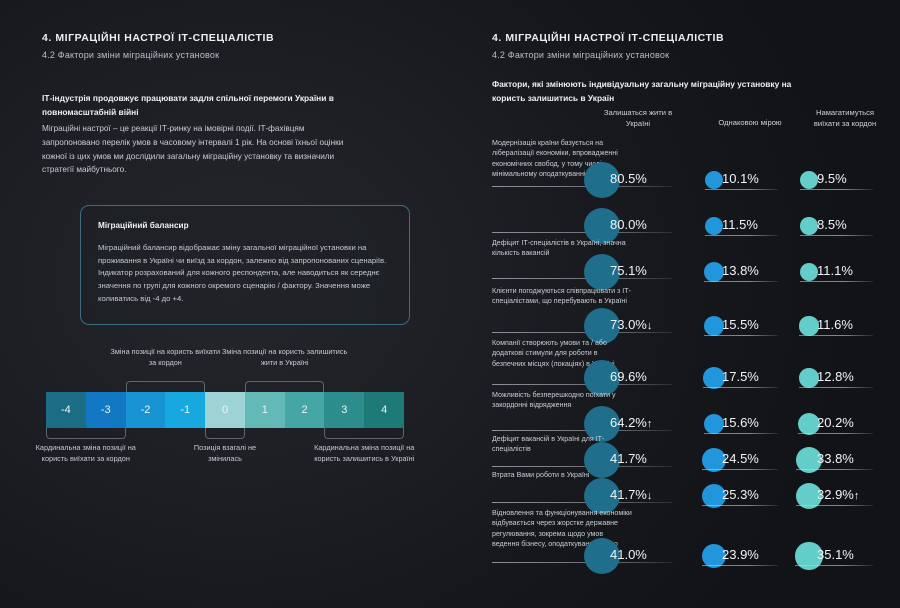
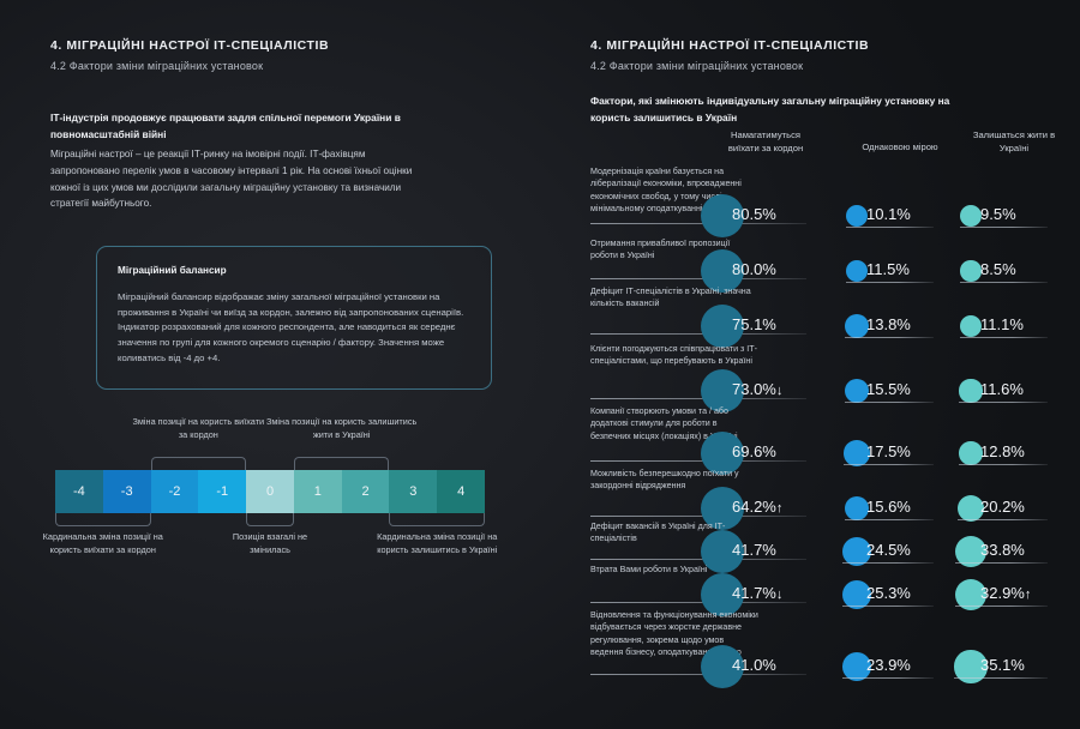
  4. МІГРАЦІЙНІ НАСТРОЇ ІТ-СПЕЦІАЛІСТІВ
  4.2 Фактори зміни міграційних установок
  ІТ-індустрія продовжує працювати задля спільної перемоги України в повномасштабній війні
  Міграційні настрої – це реакції ІТ-ринку на імовірні події. ІТ-фахівцям запропоновано перелік умов в часовому інтервалі 1 рік. На основі їхньої оцінки кожної із цих умов ми дослідили загальну міграційну установку та визначили стратегії майбутнього.
  Міграційний балансир
  Міграційний балансир відображає зміну загальної міграційної установки на проживання в Україні чи виїзд за кордон, залежно від запропонованих сценаріїв. Індикатор розрахований для кожного респондента, але наводиться як середнє значення по групі для кожного окремого сценарію / фактору. Значення може коливатись від -4 до +4.
  -4
  -3
  -2
  -1
  0
  1
  2
  3
  4
  4. МІГРАЦІЙНІ НАСТРОЇ ІТ-СПЕЦІАЛІСТІВ
  4.2 Фактори зміни міграційних установок
  Фактори, які змінюють індивідуальну загальну міграційну установку на користь залишитись в Україн
- Залишаться жити в Україні
+ Намагатимуться виїхати за кордон
  Однаковою мірою
- Намагатимуться виїхати за кордон
+ Залишаться жити в Україні
  Модернізація країни базується на лібералізації економіки, впровадженні економічних свобод, у тому чи мінімальному оподаткуванн
  80.5%
  10.1%
  9.5%
+ Отримання привабливої пропозиції роботи в Україні
  80.0%
  11.5%
  8.5%
  Дефіцит ІТ-спеціалістів в Україні, значна кількість вакансій
  75.1%
  13.8%
  11.1%
  Клієнти погоджуються співпрацювати з ІТ-спеціалістами, що перебувають в Україні
  73.0%↓
  15.5%
  11.6%
  Компанії створюють умови та / або додаткові стимули для роботи в безпечних місцях (локаціях) в
  69.6%
  17.5%
  12.8%
  Можливість безперешкодно поїхати у закордонні відрядження
  64.2%↑
  15.6%
  20.2%
  Дефіцит вакансій в Україні для ІТ-спеціалістів
  41.7%
  24.5%
  33.8%
  Втрата Вами роботи в Україні
  41.7%↓
  25.3%
  32.9%↑
  Відновлення та функціонування економіки відбувається через жорстке державне регулювання, зокрема щодо умов ведення бізнесу, оподаткува
  41.0%
  23.9%
  35.1%
  Зміна позиції на користь виїхати за кордон
  Зміна позиції на користь залишитись жити в Україні
  Кардинальна зміна позиції на користь виїхати за кордон
  Позиція взагалі не змінилась
  Кардинальна зміна позиції на користь залишитись в Україні
